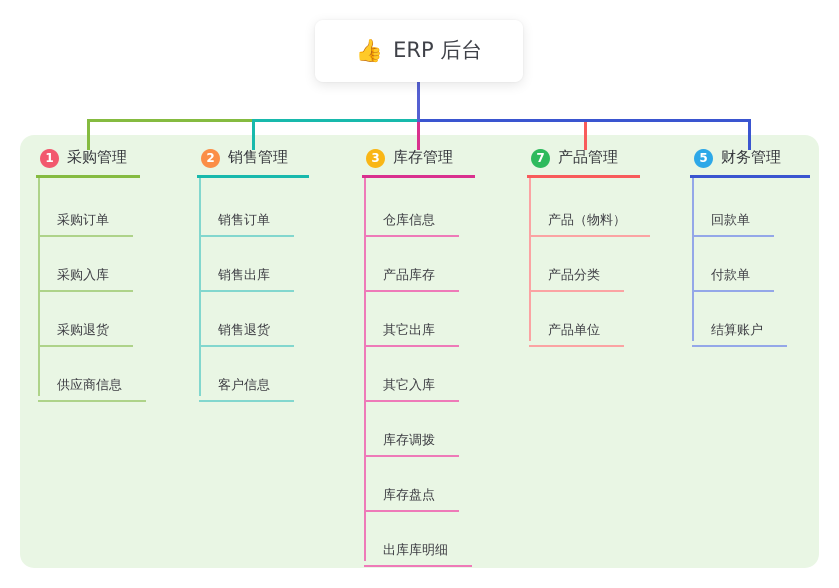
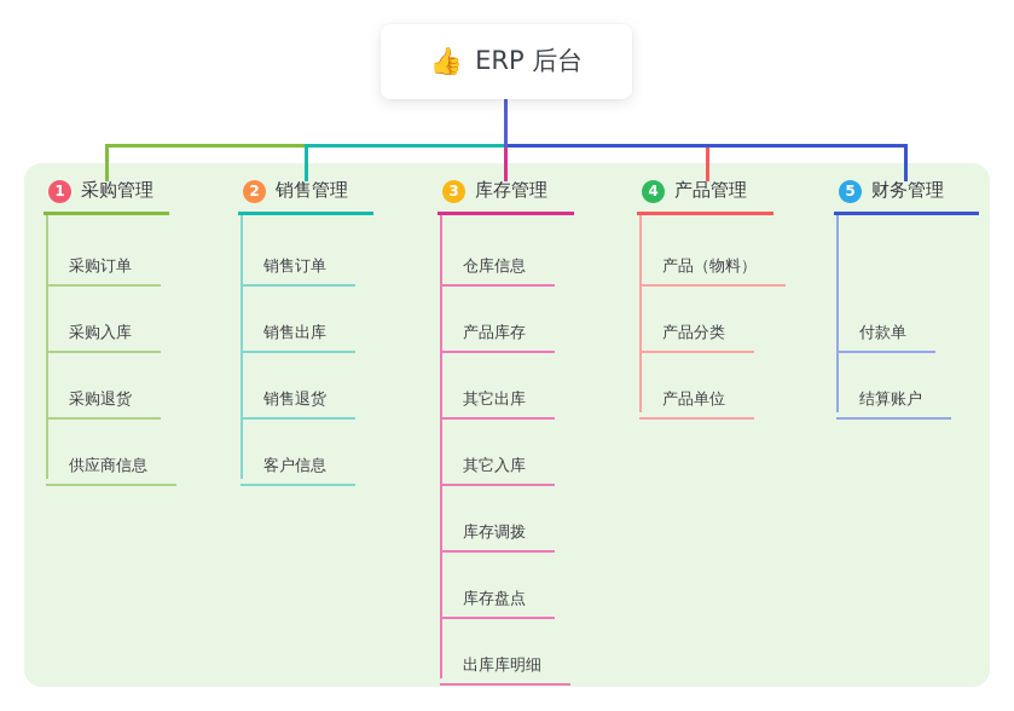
  👍
  ERP 后台
  1
  采购管理
  采购订单
  采购入库
  采购退货
  供应商信息
  2
  销售管理
  销售订单
  销售出库
  销售退货
  客户信息
  3
  库存管理
  仓库信息
  产品库存
  其它出库
  其它入库
  库存调拨
  库存盘点
  出库库明细
- 7
+ 4
  产品管理
  产品（物料）
  产品分类
  产品单位
  5
  财务管理
- 回款单
  付款单
  结算账户
